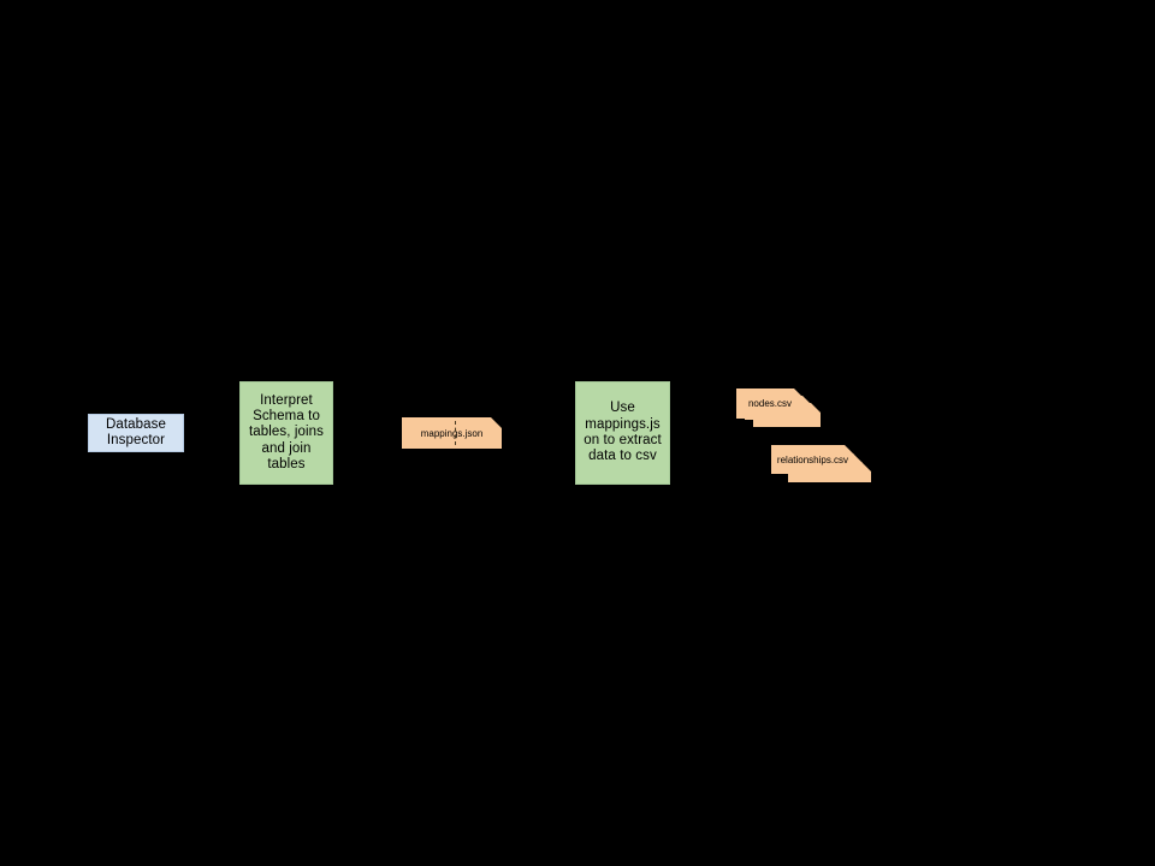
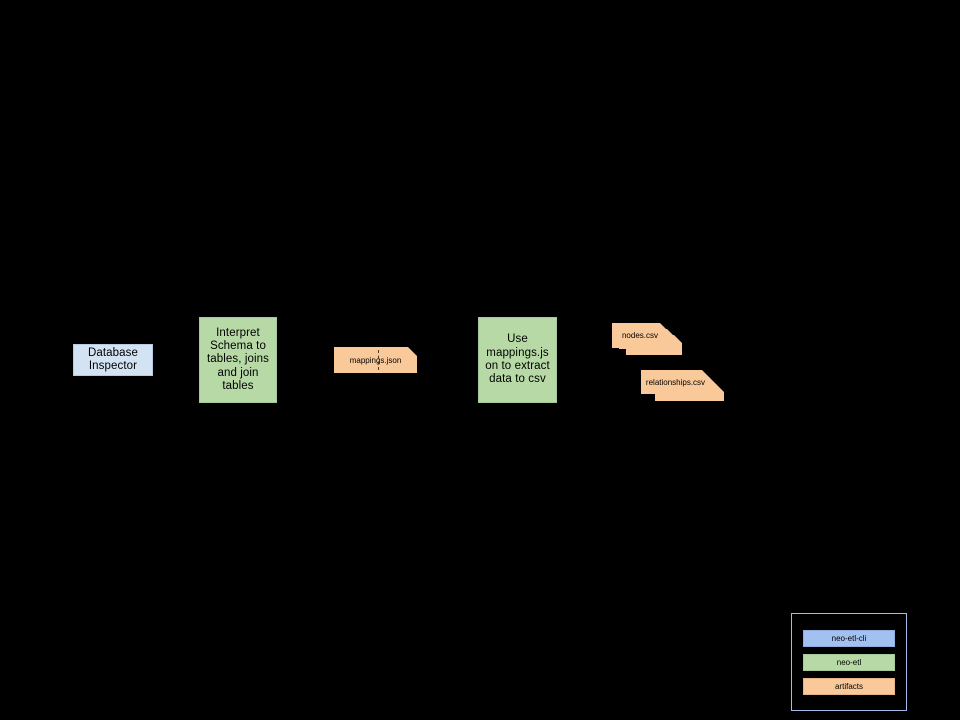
  Database
  Inspector
  Interpret
  Schema to
  tables, joins
  and join
  tables
  mappings.json
  Use
  mappings.js
  on to extract
  data to csv
  nodes.csv
  relationships.csv
+ neo-etl-cli
+ neo-etl
+ artifacts
